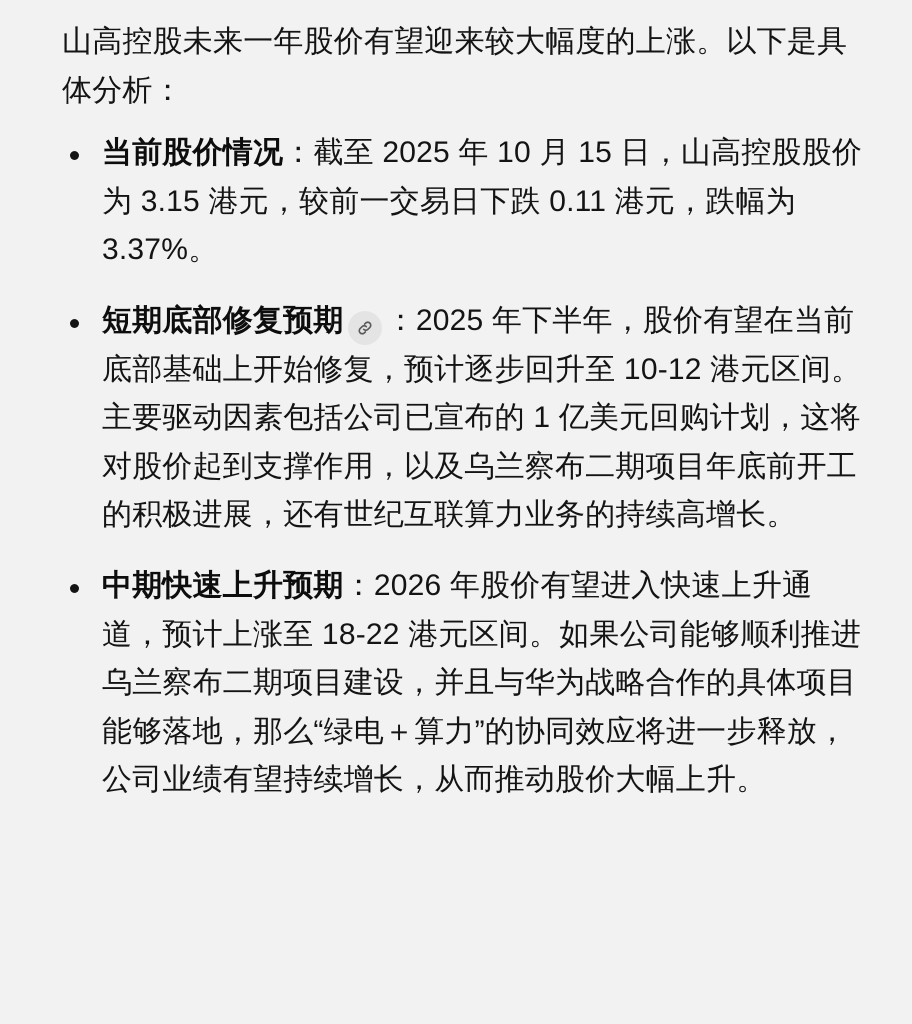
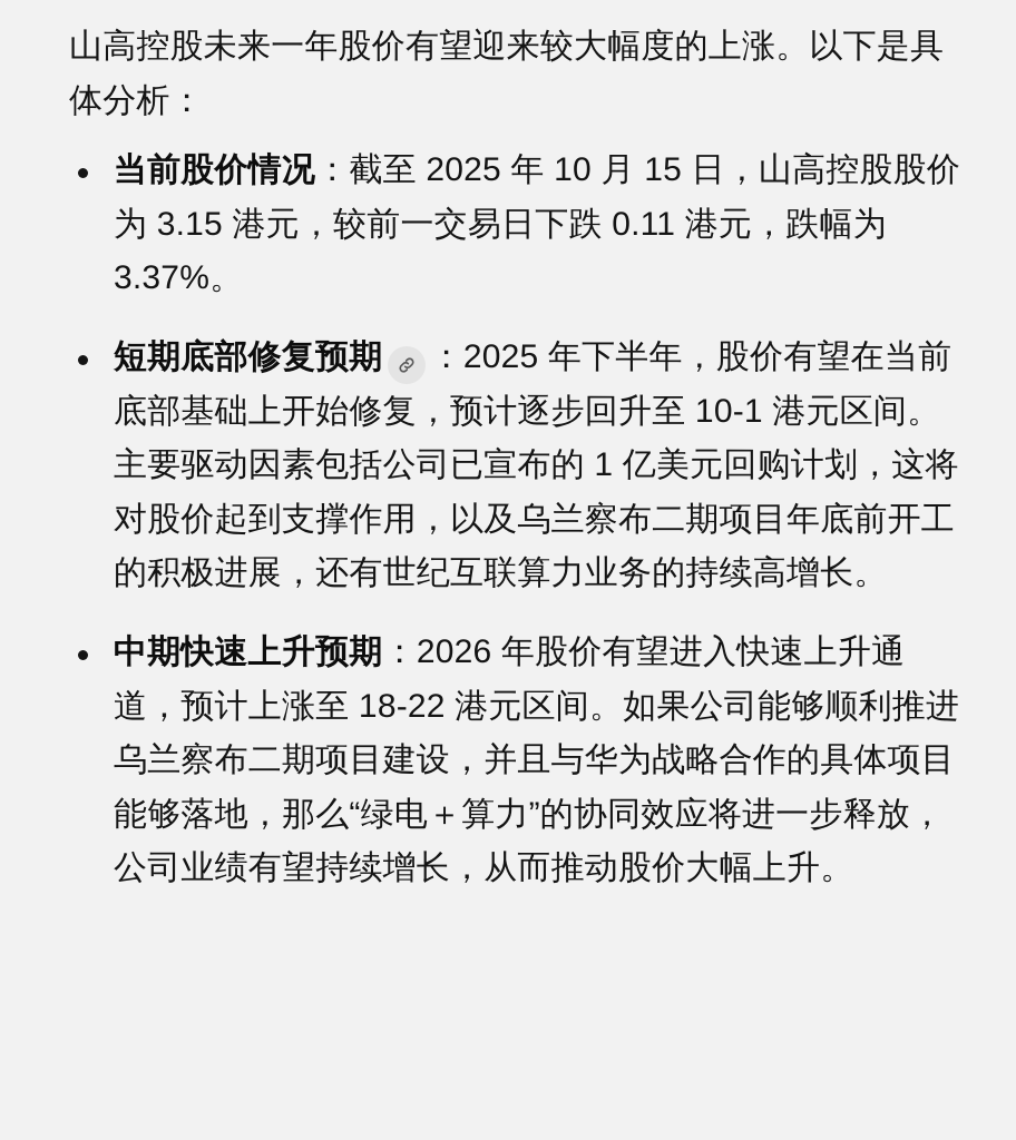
  山高控股未来一年股价有望迎来较大幅度的上涨。以下是具体分析：
  当前股价情况：截至 2025 年 10 月 15 日，山高控股股价为 3.15 港元，较前一交易日下跌 0.11 港元，跌幅为 3.37%。
- 短期底部修复预期 ：2025 年下半年，股价有望在当前底部基础上开始修复，预计逐步回升至 10-12 港元区间。主要驱动因素包括公司已宣布的 1 亿美元回购计划，这将对股价起到支撑作用，以及乌兰察布二期项目年底前开工的积极进展，还有世纪互联算力业务的持续高增长。
+ 短期底部修复预期 ：2025 年下半年，股价有望在当前底部基础上开始修复，预计逐步回升至 10-1 港元区间。主要驱动因素包括公司已宣布的 1 亿美元回购计划，这将对股价起到支撑作用，以及乌兰察布二期项目年底前开工的积极进展，还有世纪互联算力业务的持续高增长。
  中期快速上升预期：2026 年股价有望进入快速上升通道，预计上涨至 18-22 港元区间。如果公司能够顺利推进乌兰察布二期项目建设，并且与华为战略合作的具体项目能够落地，那么“绿电＋算力”的协同效应将进一步释放，公司业绩有望持续增长，从而推动股价大幅上升。
